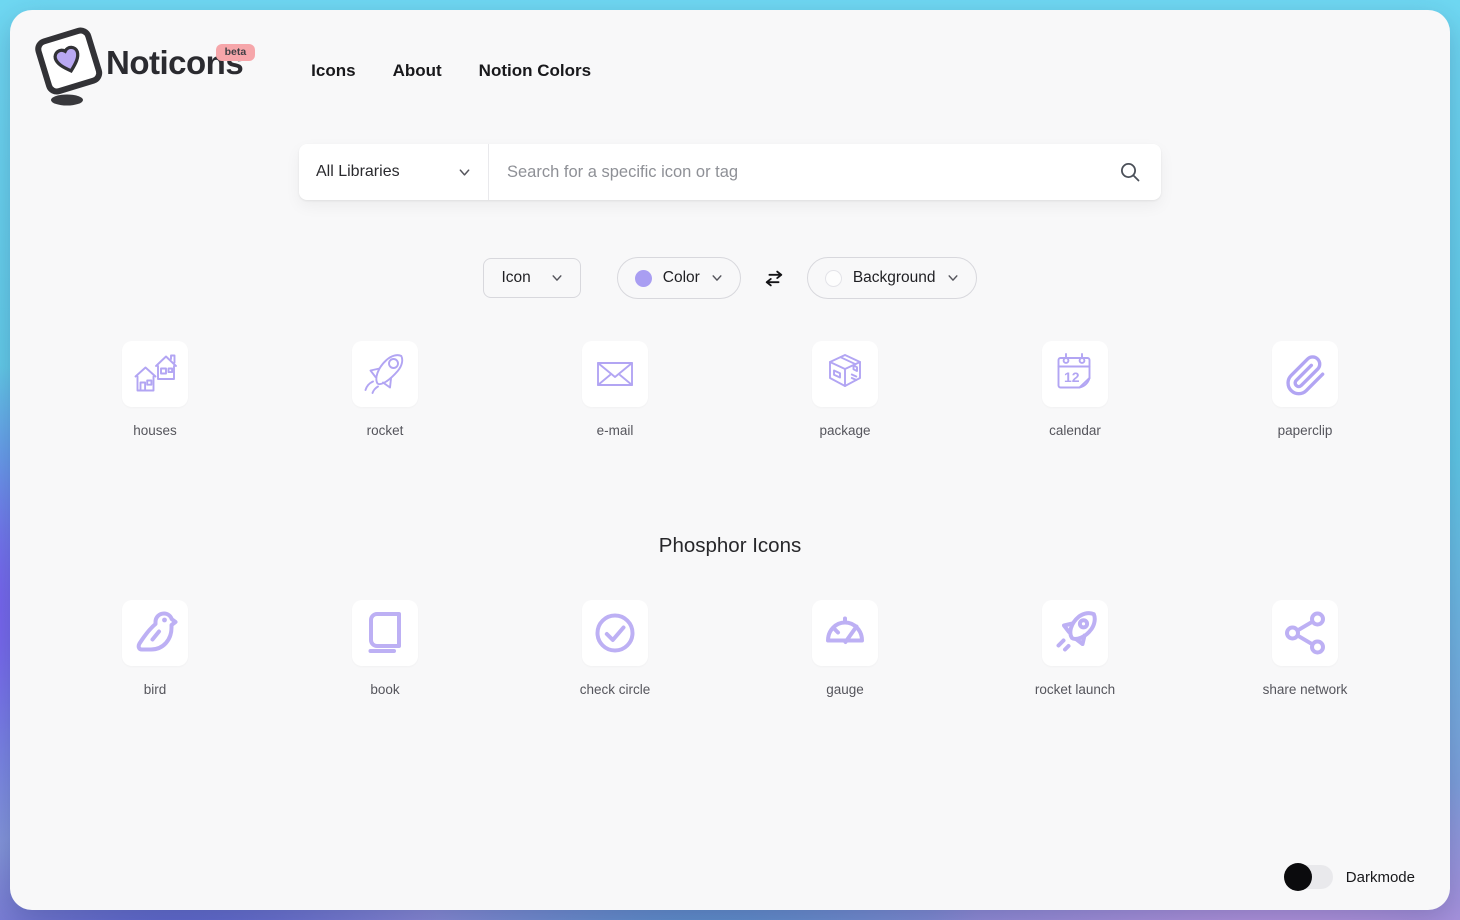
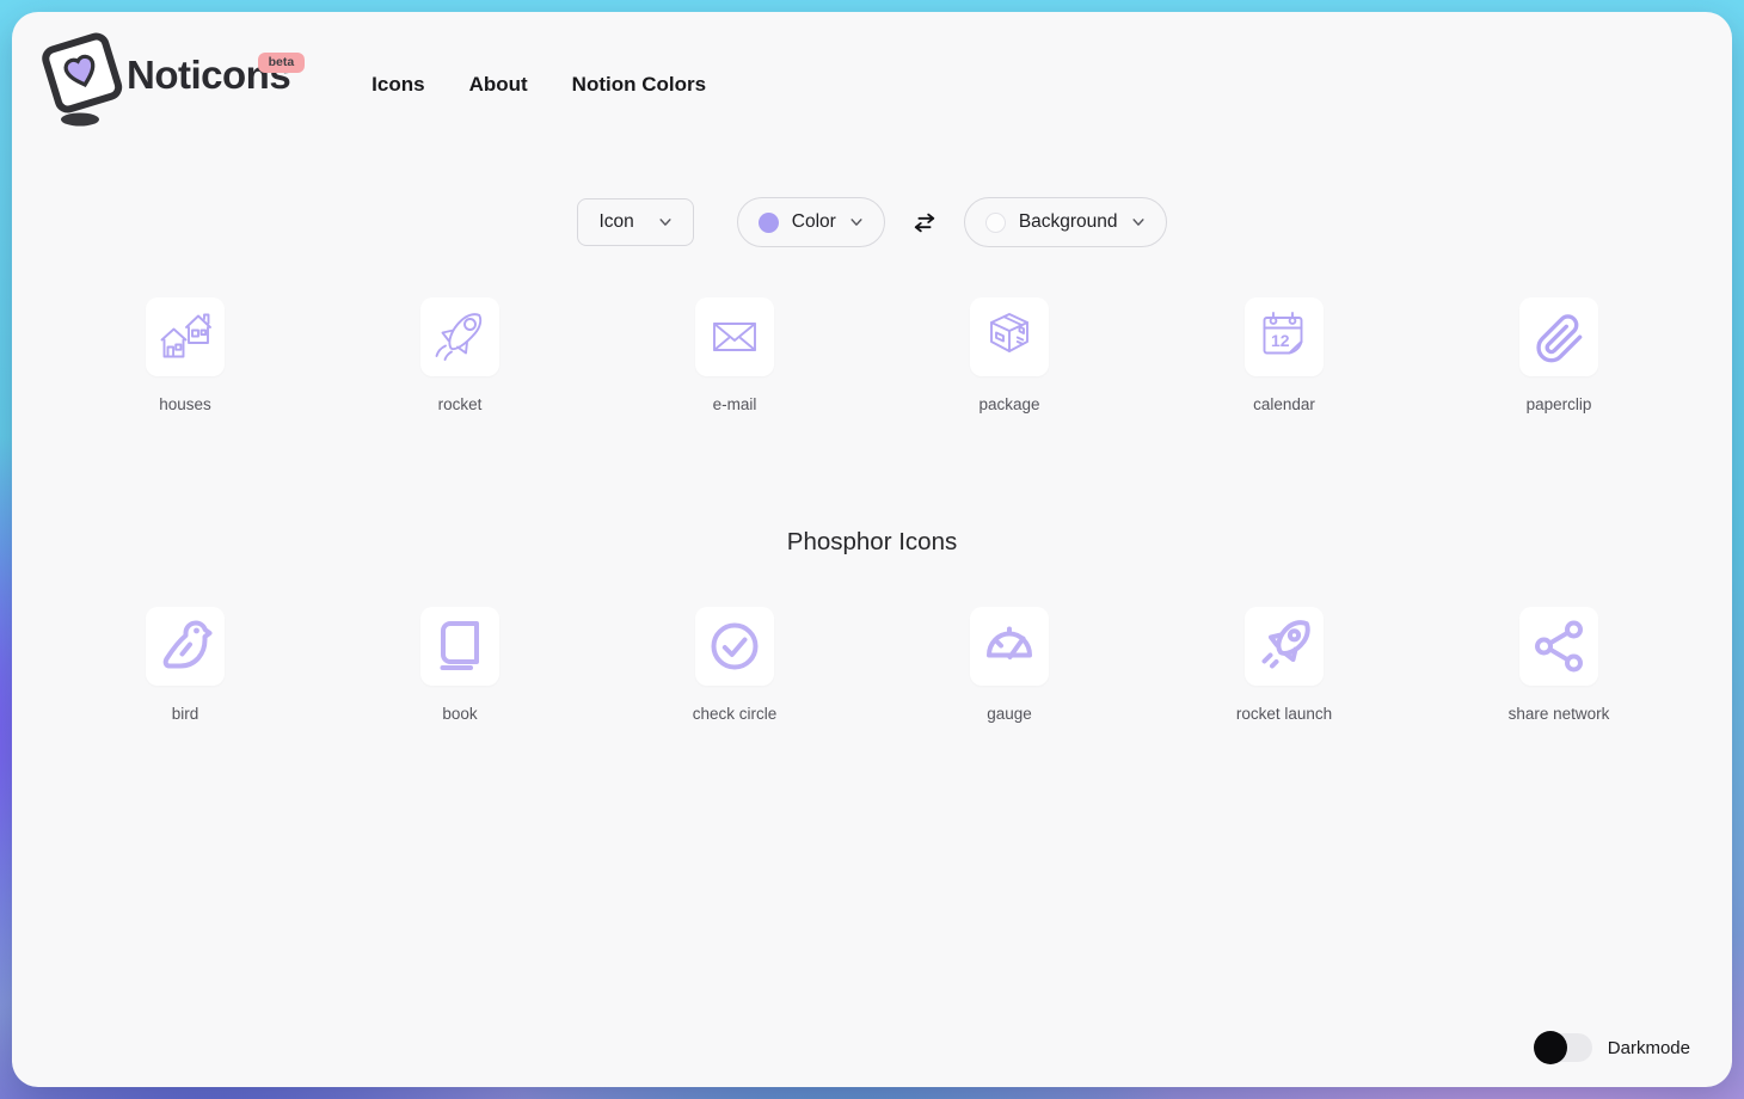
  Noticons
  beta
  Icons
  About
  Notion Colors
- All Libraries
- Search for a specific icon or tag
  Icon
  Color
  Background
  houses
  rocket
  e-mail
  package
  12
  calendar
  paperclip
  Phosphor Icons
  bird
  book
  check circle
  gauge
  rocket launch
  share network
  Darkmode
